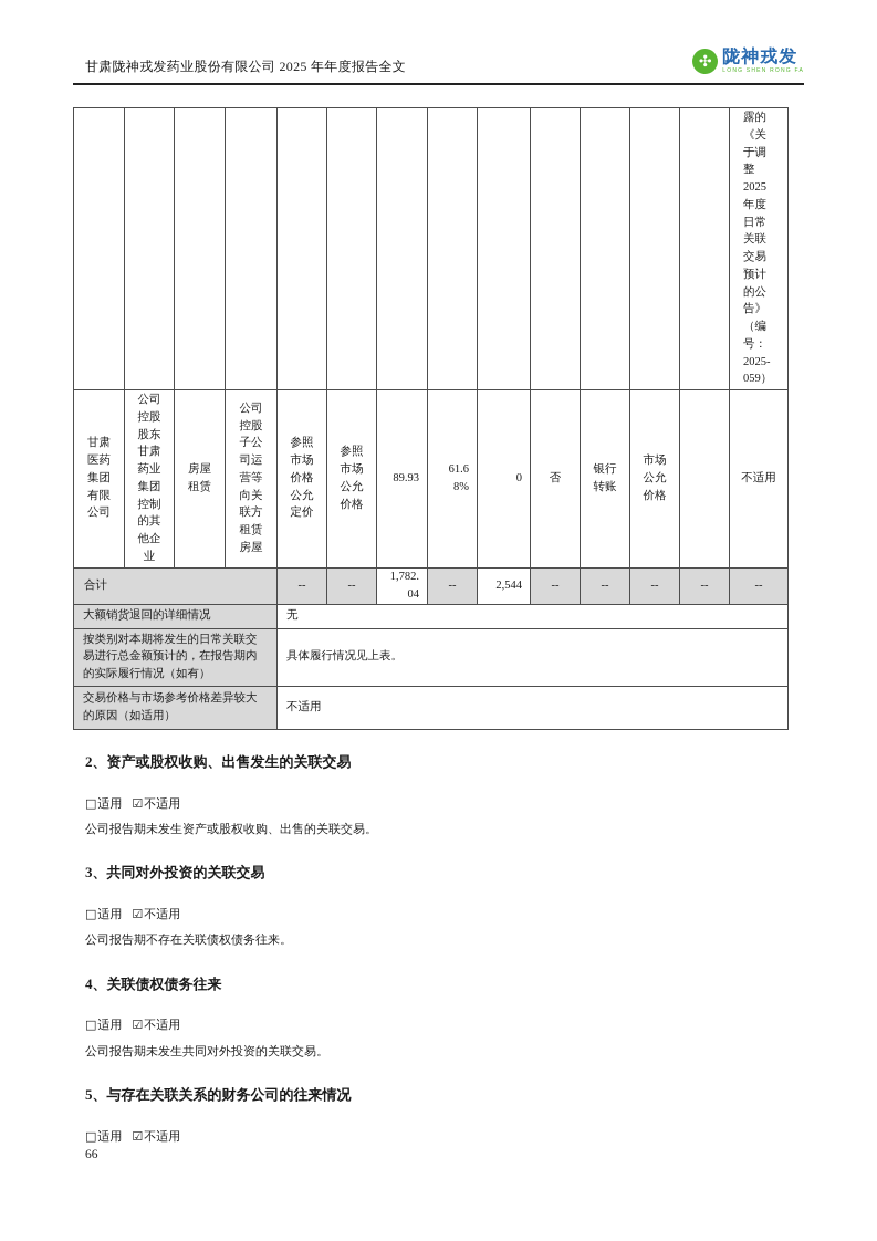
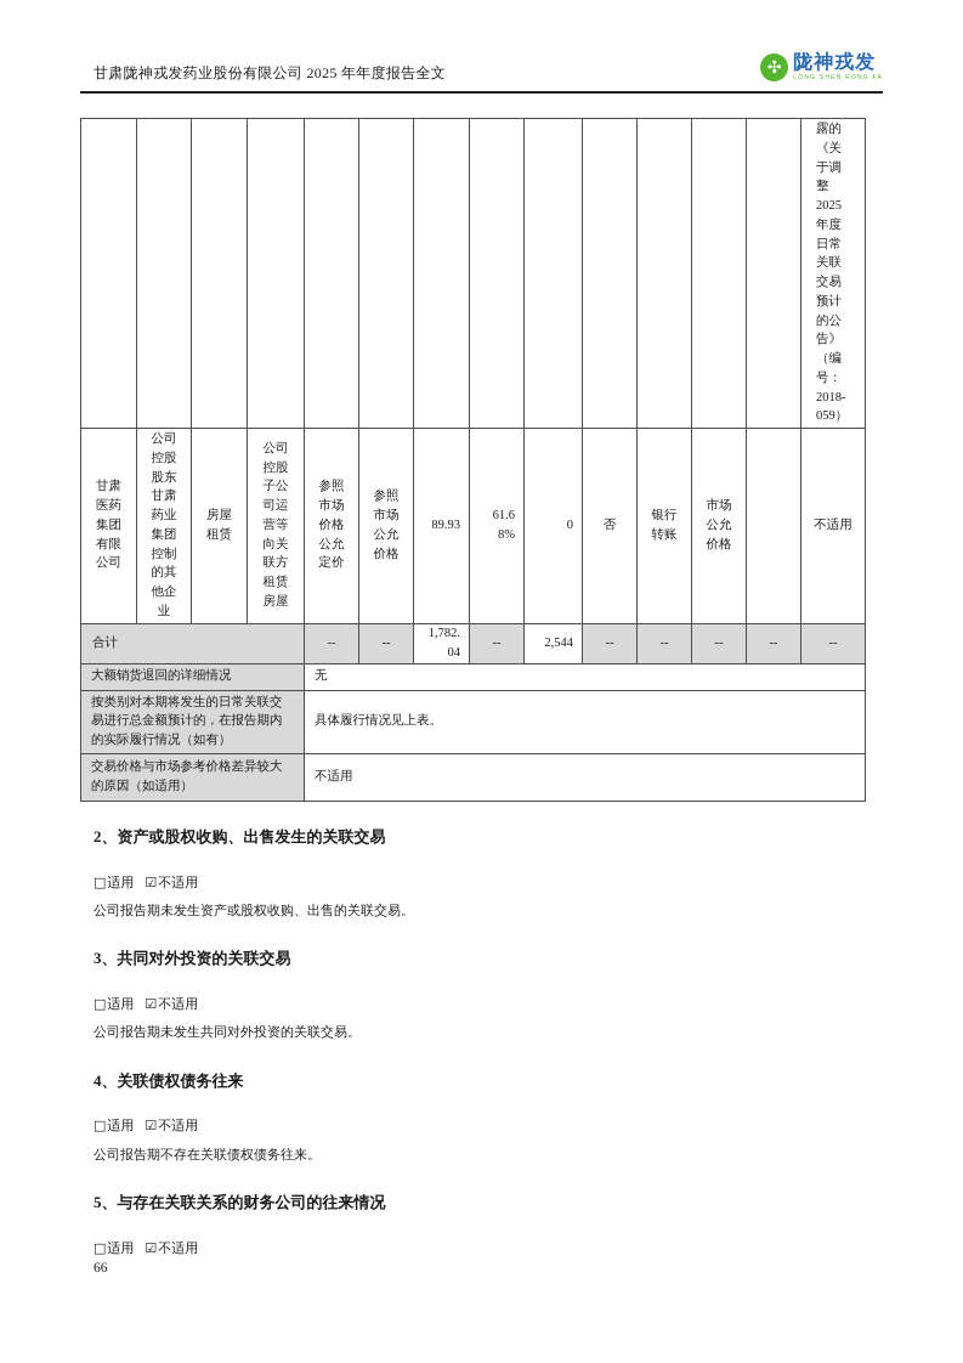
  甘肃陇神戎发药业股份有限公司 2025 年年度报告全文
  ✣
  陇神戎发
- 													露的《关于调整2025年度日常关联交易预计的公告》（编号：2025-059）
+ 													露的《关于调整2025年度日常关联交易预计的公告》（编号：2018-059）
  甘肃医药集团有限公司	公司控股股东甘肃药业集团控制的其他企业	房屋租赁	公司控股子公司运营等向关联方租赁房屋	参照市场价格公允定价	参照市场公允价格	89.93	61.68%	0	否	银行转账	市场公允价格		不适用
  合计	--	--	1,782.04	--	2,544	--	--	--	--	--
  大额销货退回的详细情况	无
  按类别对本期将发生的日常关联交易进行总金额预计的，在报告期内的实际履行情况（如有）	具体履行情况见上表。
  交易价格与市场参考价格差异较大的原因（如适用）	不适用
  2、资产或股权收购、出售发生的关联交易
  □适用 ☑不适用
  公司报告期未发生资产或股权收购、出售的关联交易。
  3、共同对外投资的关联交易
  □适用 ☑不适用
- 公司报告期不存在关联债权债务往来。
+ 公司报告期未发生共同对外投资的关联交易。
  4、关联债权债务往来
  □适用 ☑不适用
- 公司报告期未发生共同对外投资的关联交易。
+ 公司报告期不存在关联债权债务往来。
  5、与存在关联关系的财务公司的往来情况
  □适用 ☑不适用
  66
